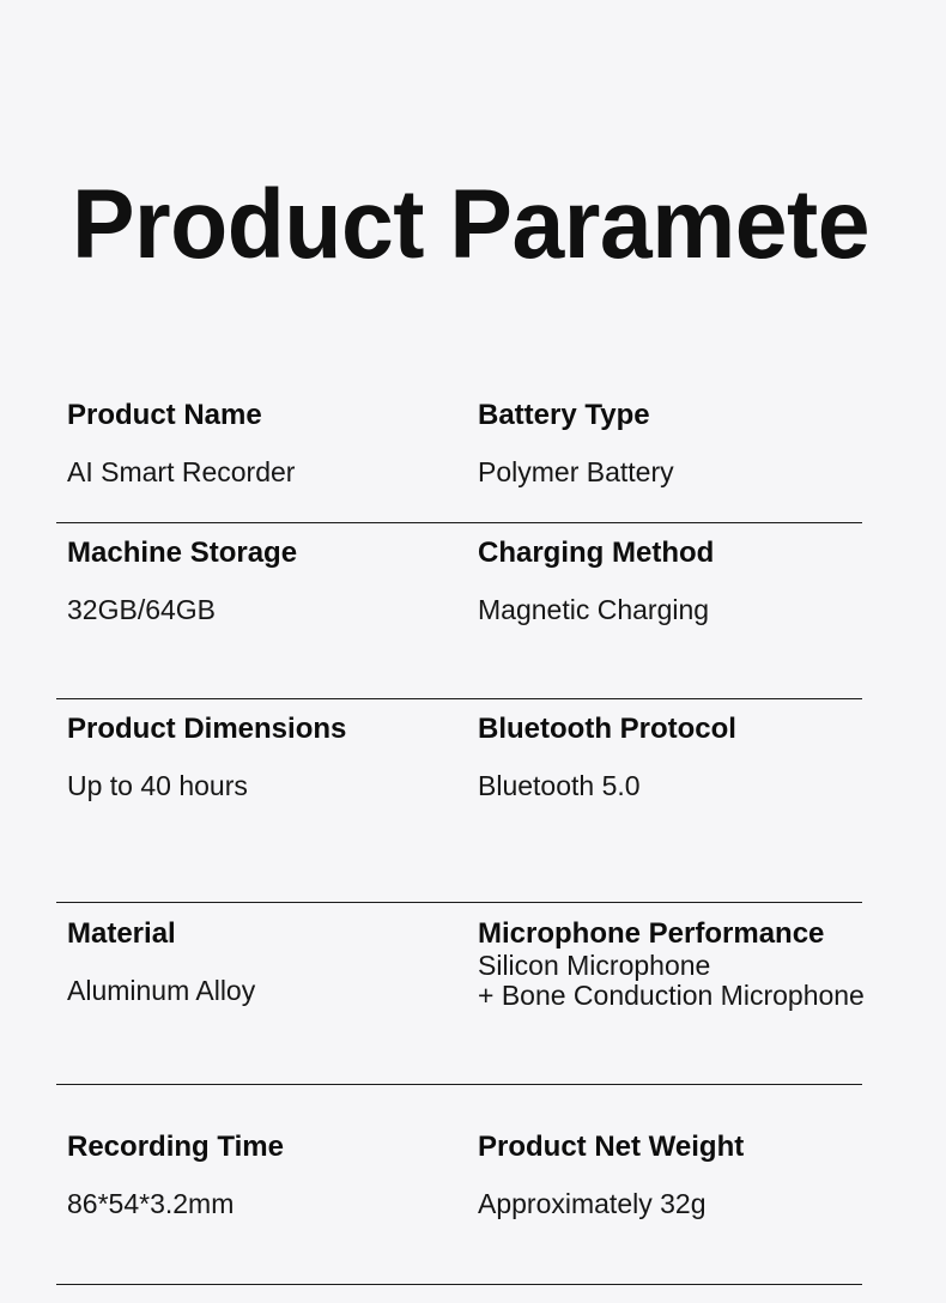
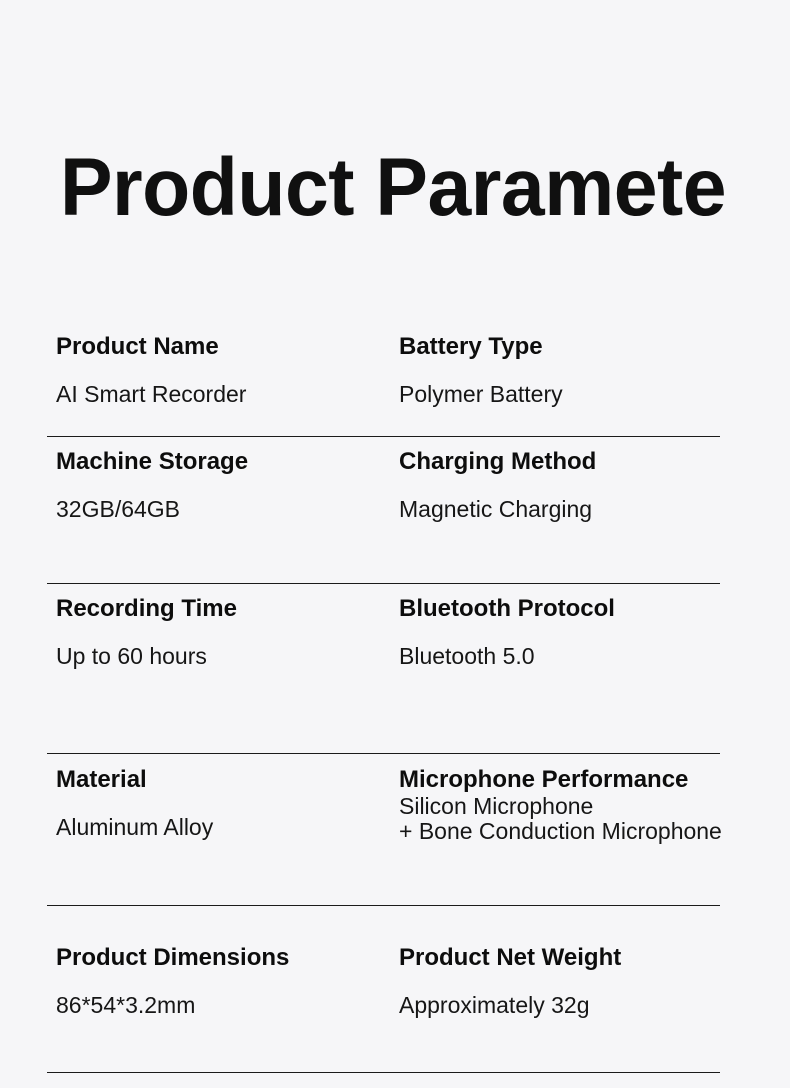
  Product Paramete
  Product Name
  AI Smart Recorder
  Battery Type
  Polymer Battery
  Machine Storage
  32GB/64GB
  Charging Method
  Magnetic Charging
- Product Dimensions
+ Recording Time
- Up to 40 hours
+ Up to 60 hours
  Bluetooth Protocol
  Bluetooth 5.0
  Material
  Aluminum Alloy
  Microphone Performance
  Silicon Microphone
  + Bone Conduction Microphone
- Recording Time
+ Product Dimensions
  86*54*3.2mm
  Product Net Weight
  Approximately 32g
